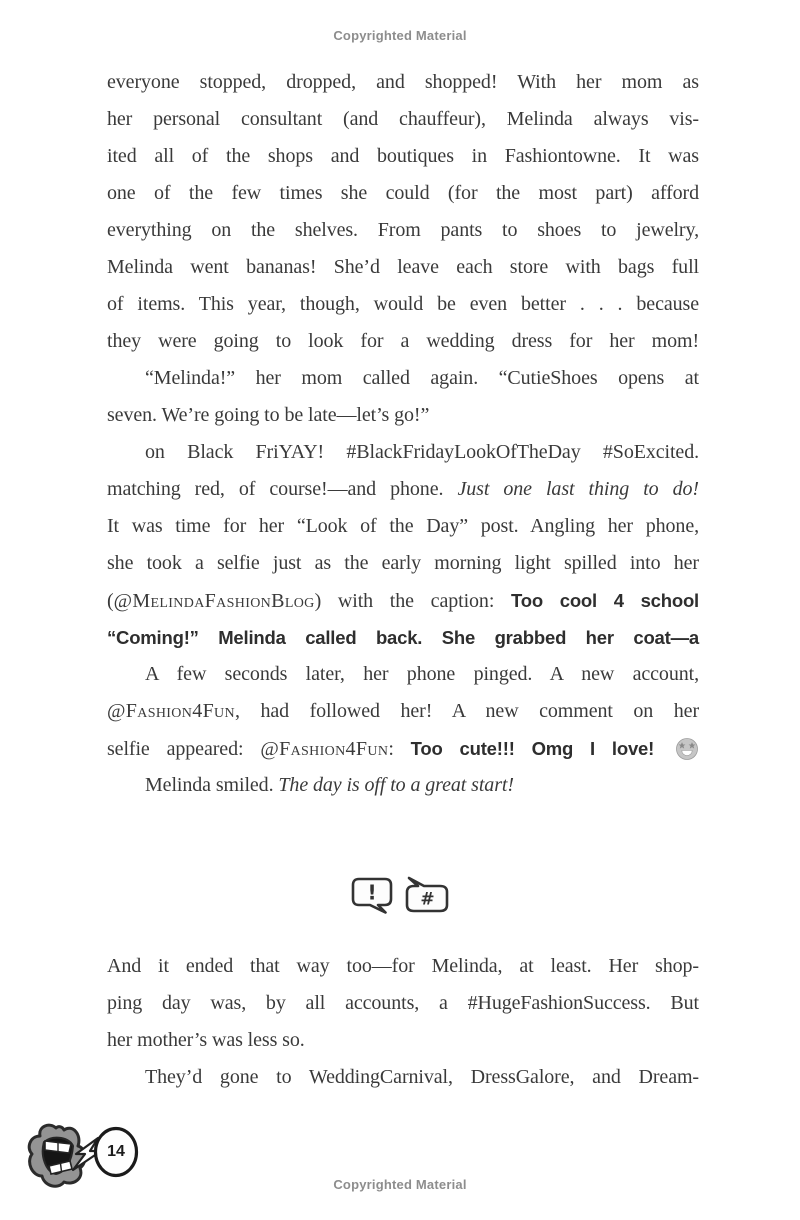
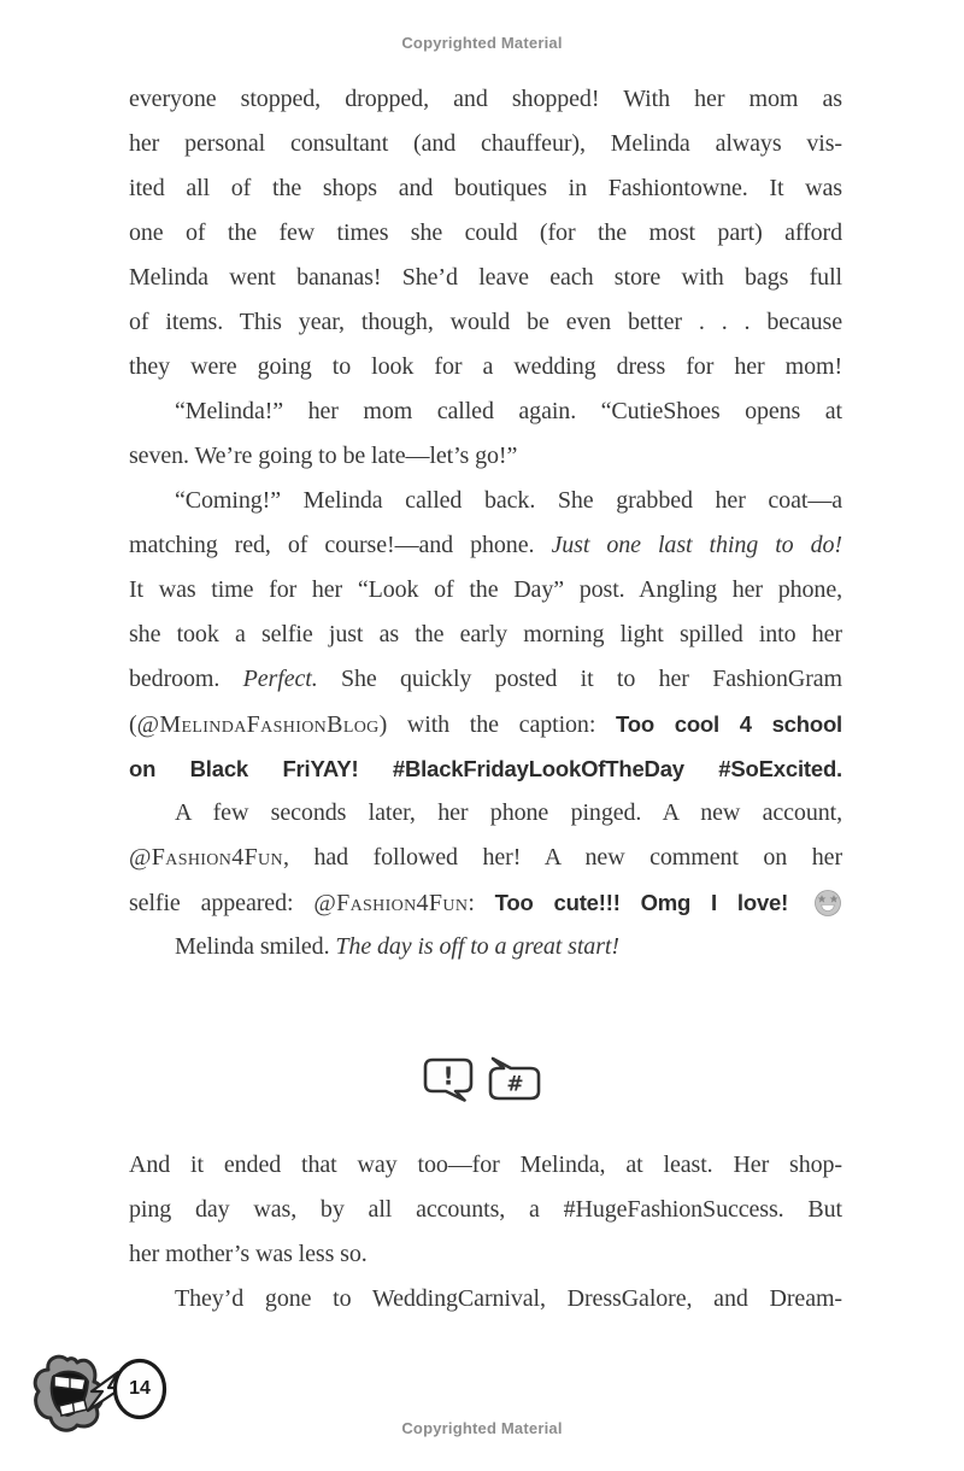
  Copyrighted Material
  everyone stopped, dropped, and shopped! With her mom as
  her personal consultant (and chauffeur), Melinda always vis-
  ited all of the shops and boutiques in Fashiontowne. It was
  one of the few times she could (for the most part) afford
- everything on the shelves. From pants to shoes to jewelry,
  Melinda went bananas! She’d leave each store with bags full
  of items. This year, though, would be even better . . . because
  they were going to look for a wedding dress for her mom!
  “Melinda!” her mom called again. “CutieShoes opens at
  seven. We’re going to be late—let’s go!”
- on Black FriYAY! #BlackFridayLookOfTheDay #SoExcited.
+ “Coming!” Melinda called back. She grabbed her coat—a
  matching red, of course!—and phone. Just one last thing to do!
  It was time for her “Look of the Day” post. Angling her phone,
  she took a selfie just as the early morning light spilled into her
+ bedroom. Perfect. She quickly posted it to her FashionGram
  (@MelindaFashionBlog) with the caption: Too cool 4 school
- “Coming!” Melinda called back. She grabbed her coat—a
+ on Black FriYAY! #BlackFridayLookOfTheDay #SoExcited.
  A few seconds later, her phone pinged. A new account,
  @Fashion4Fun, had followed her! A new comment on her
  selfie appeared: @Fashion4Fun: Too cute!!! Omg I love!
  Melinda smiled. The day is off to a great start!
  !
  #
  And it ended that way too—for Melinda, at least. Her shop-
  ping day was, by all accounts, a #HugeFashionSuccess. But
  her mother’s was less so.
  They’d gone to WeddingCarnival, DressGalore, and Dream-
  14
  Copyrighted Material
